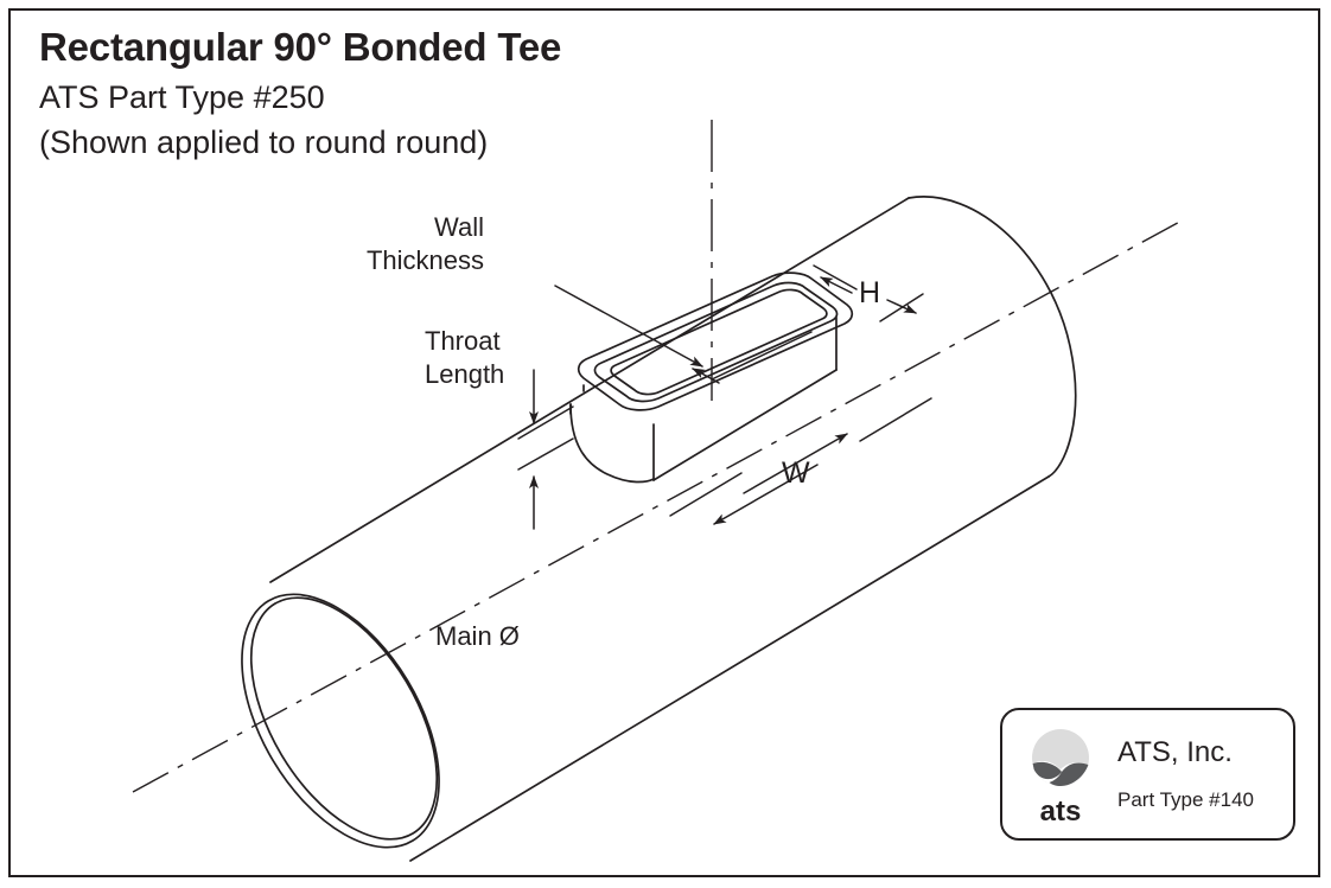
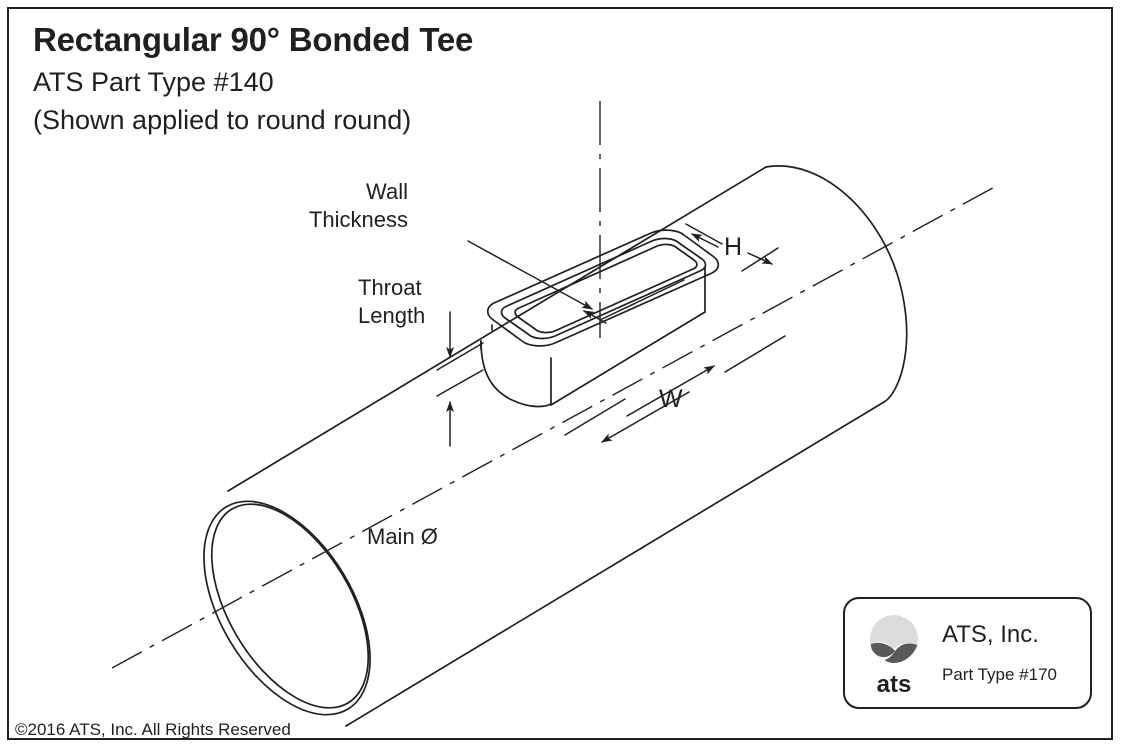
  Rectangular 90° Bonded Tee
- ATS Part Type #250
+ ATS Part Type #140
  (Shown applied to round round)
  Wall
  Thickness
  Throat
  Length
  Main Ø
  H
  W
  ats
  ATS, Inc.
- Part Type #140
+ Part Type #170
+ ©2016 ATS, Inc. All Rights Reserved
